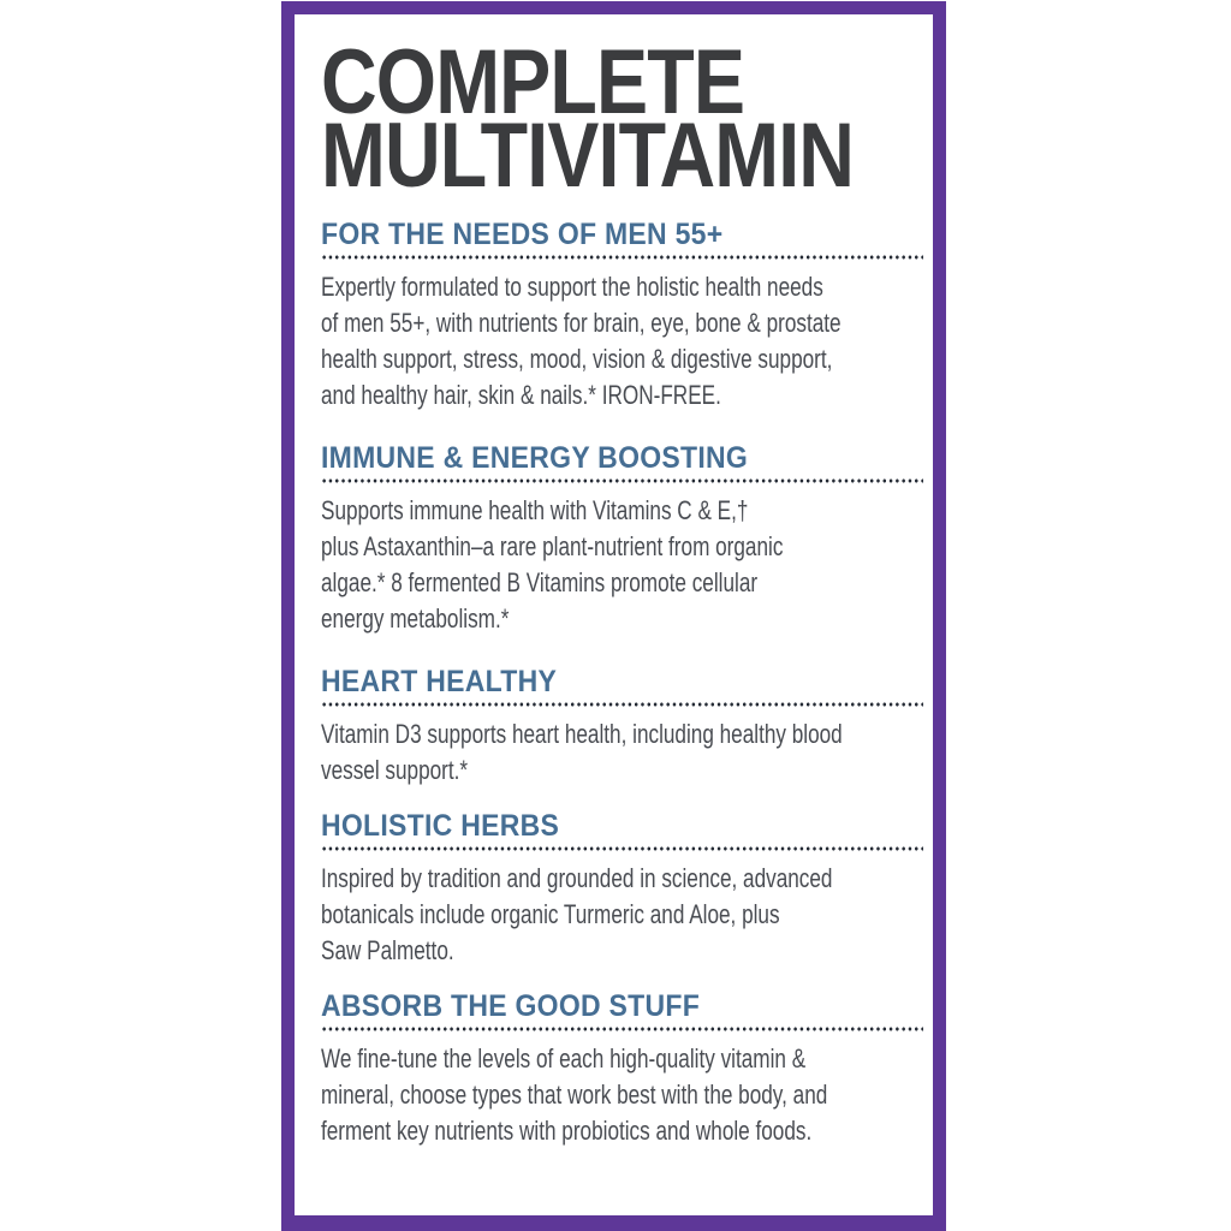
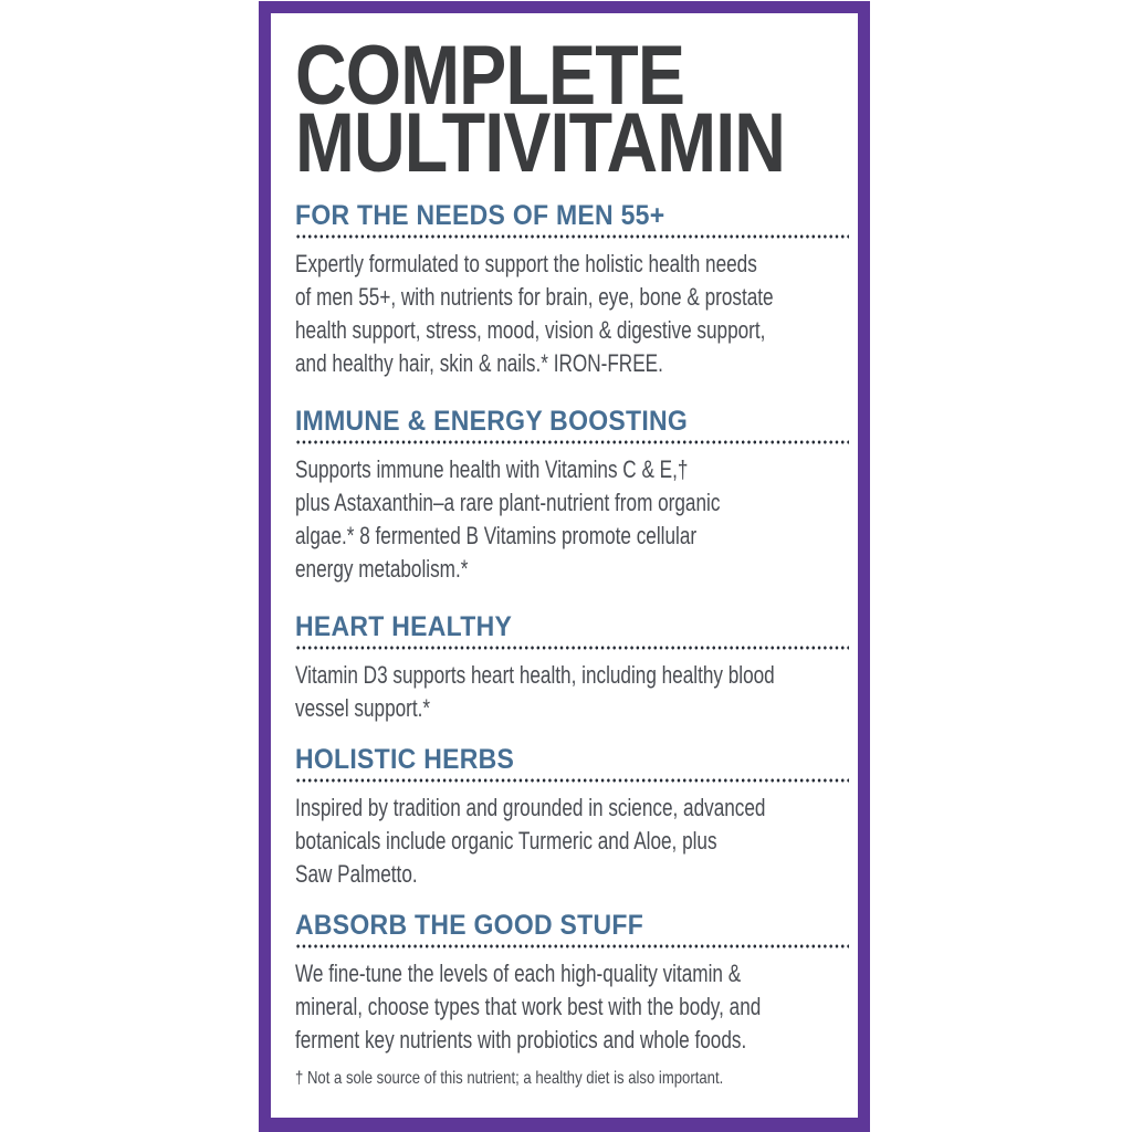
  COMPLETE
  MULTIVITAMIN
  FOR THE NEEDS OF MEN 55+
  Expertly formulated to support the holistic health needs
  of men 55+, with nutrients for brain, eye, bone & prostate
  health support, stress, mood, vision & digestive support,
  and healthy hair, skin & nails.* IRON-FREE.
  IMMUNE & ENERGY BOOSTING
  Supports immune health with Vitamins C & E,†
  plus Astaxanthin–a rare plant-nutrient from organic
  algae.* 8 fermented B Vitamins promote cellular
  energy metabolism.*
  HEART HEALTHY
  Vitamin D3 supports heart health, including healthy blood
  vessel support.*
  HOLISTIC HERBS
  Inspired by tradition and grounded in science, advanced
  botanicals include organic Turmeric and Aloe, plus
  Saw Palmetto.
  ABSORB THE GOOD STUFF
  We fine-tune the levels of each high-quality vitamin &
  mineral, choose types that work best with the body, and
  ferment key nutrients with probiotics and whole foods.
+ † Not a sole source of this nutrient; a healthy diet is also important.
